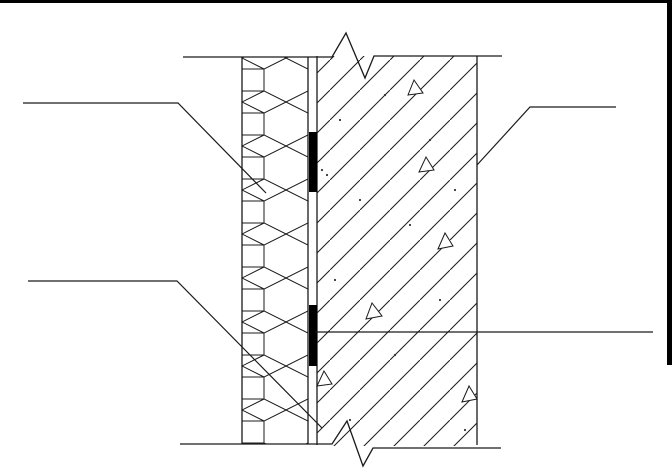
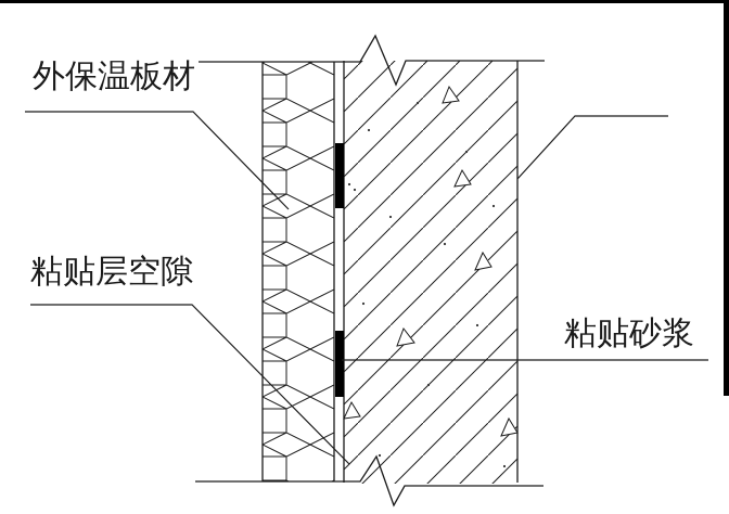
+ 外保温板材
+ 粘贴层空隙
+ 粘贴砂浆
